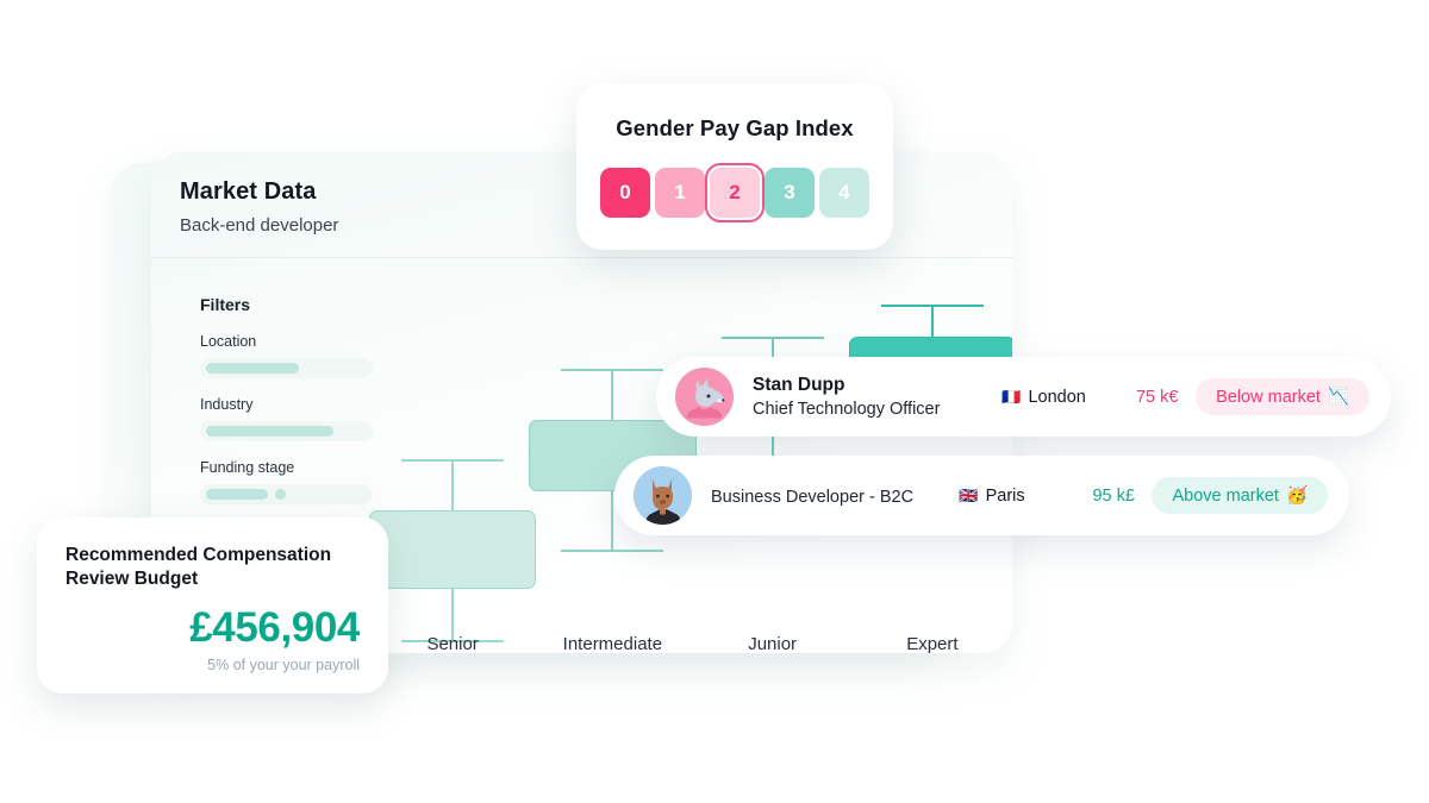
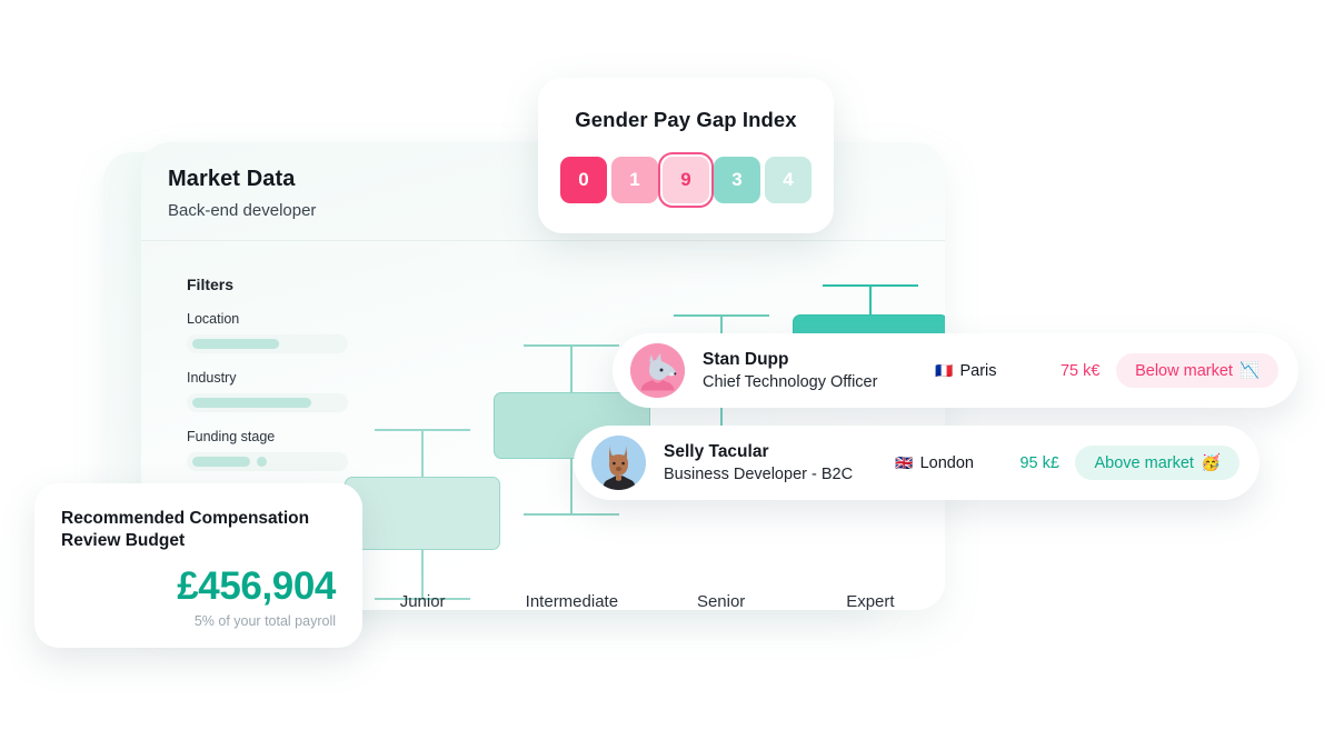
  Market Data
  Back-end developer
  Filters
  Location
  Industry
  Funding stage
- Senior
+ Junior
  Intermediate
- Junior
+ Senior
  Expert
  Gender Pay Gap Index
  0
  1
- 2
+ 9
  3
  4
  Stan Dupp
  Chief Technology Officer
  🇫🇷
- London
+ Paris
  75 k€
  Below market
  📉
+ Selly Tacular
  Business Developer - B2C
  🇬🇧
- Paris
+ London
  95 k£
  Above market
  🥳
  Recommended Compensation Review Budget
  £456,904
- 5% of your your payroll
+ 5% of your total payroll
